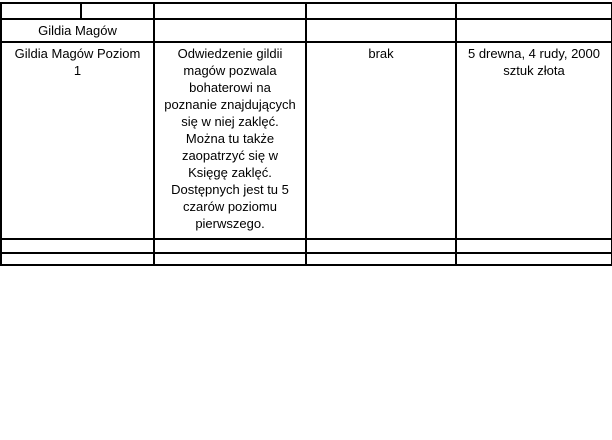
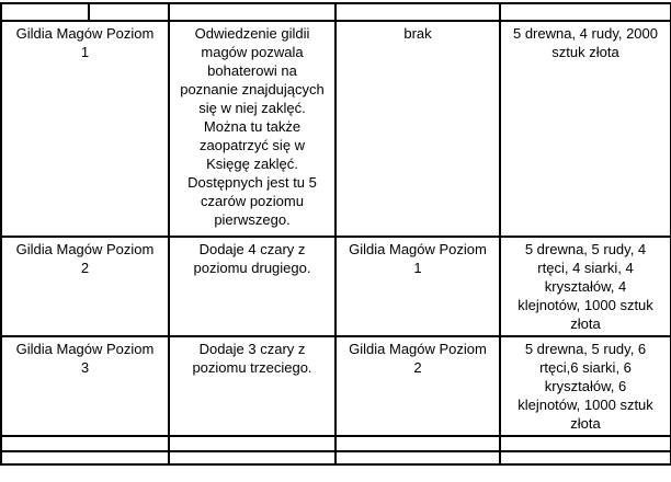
- Gildia Magów
  Gildia Magów Poziom 1	Odwiedzenie gildii magów pozwala bohaterowi na poznanie znajdujących się w niej zaklęć. Można tu także zaopatrzyć się w Księgę zaklęć. Dostępnych jest tu 5 czarów poziomu pierwszego.	brak	5 drewna, 4 rudy, 2000 sztuk złota
+ Gildia Magów Poziom 2	Dodaje 4 czary z poziomu drugiego.	Gildia Magów Poziom 1	5 drewna, 5 rudy, 4 rtęci, 4 siarki, 4 kryształów, 4 klejnotów, 1000 sztuk złota
+ Gildia Magów Poziom 3	Dodaje 3 czary z poziomu trzeciego.	Gildia Magów Poziom 2	5 drewna, 5 rudy, 6 rtęci,6 siarki, 6 kryształów, 6 klejnotów, 1000 sztuk złota
